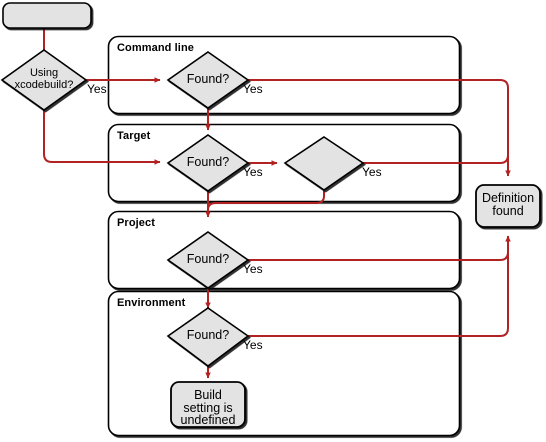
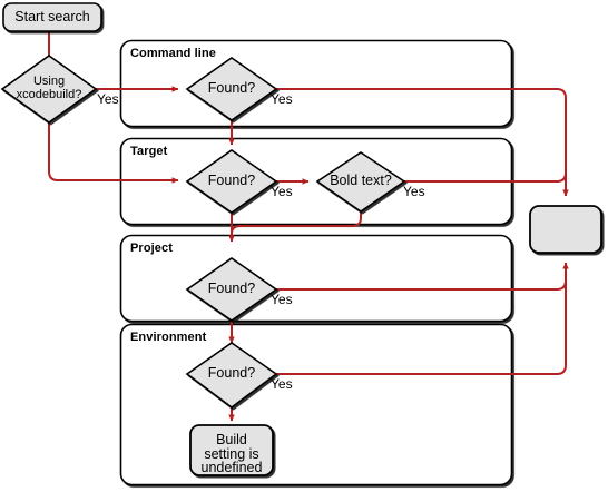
+ Start search
  Using
  xcodebuild?
  Found?
  Found?
+ Bold text?
  Found?
  Found?
- Definition
- found
  Build
  setting is
  undefined
  Command line
  Target
  Project
  Environment
  Yes
  Yes
  Yes
  Yes
  Yes
  Yes
